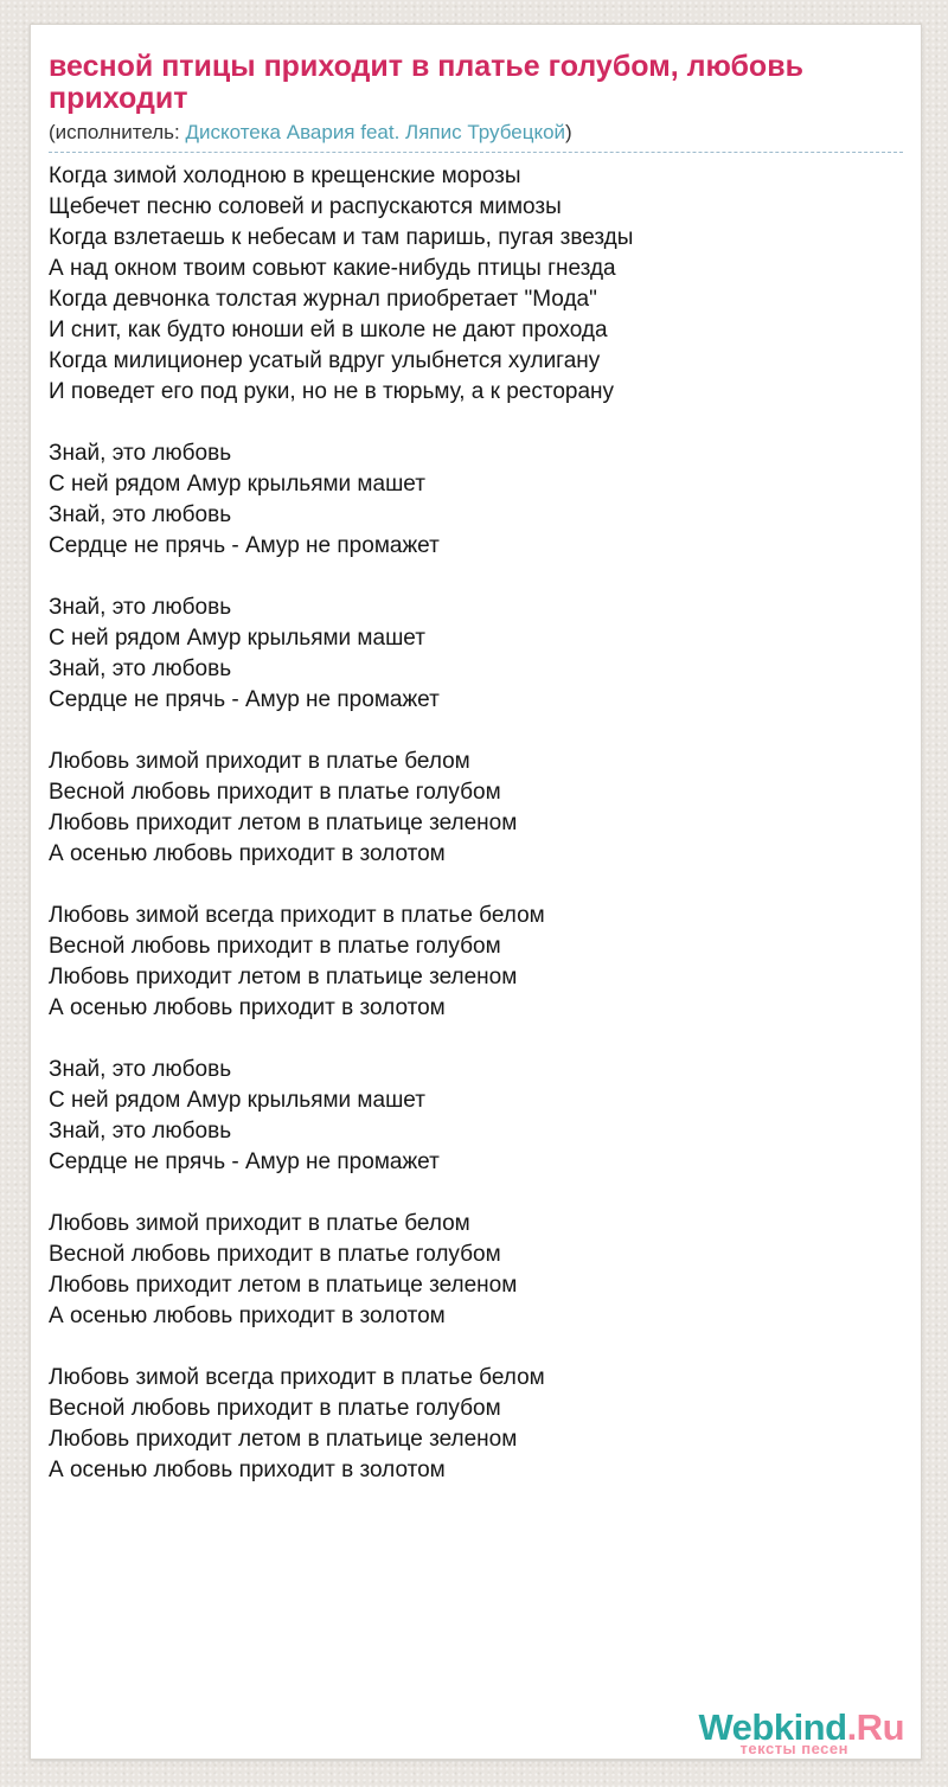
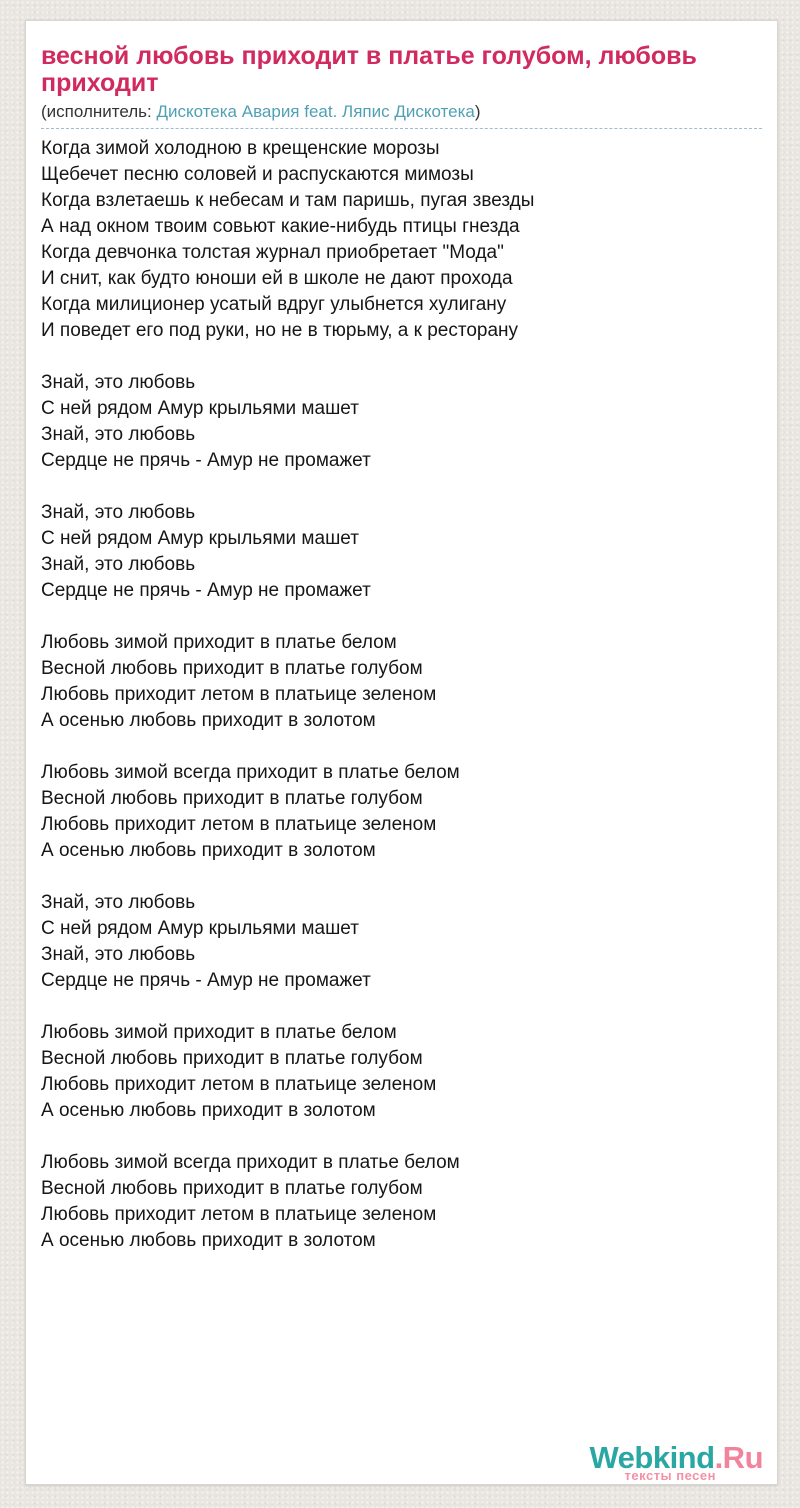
- весной птицы приходит в платье голубом, любовь приходит
+ весной любовь приходит в платье голубом, любовь приходит
- (исполнитель: Дискотека Авария feat. Ляпис Трубецкой)
+ (исполнитель: Дискотека Авария feat. Ляпис Дискотека)
  Когда зимой холодною в крещенские морозы
  Щебечет песню соловей и распускаются мимозы
  Когда взлетаешь к небесам и там паришь, пугая звезды
  А над окном твоим совьют какие-нибудь птицы гнезда
  Когда девчонка толстая журнал приобретает "Мода"
  И снит, как будто юноши ей в школе не дают прохода
  Когда милиционер усатый вдруг улыбнется хулигану
  И поведет его под руки, но не в тюрьму, а к ресторану
  Знай, это любовь
  С ней рядом Амур крыльями машет
  Знай, это любовь
  Сердце не прячь - Амур не промажет
  Знай, это любовь
  С ней рядом Амур крыльями машет
  Знай, это любовь
  Сердце не прячь - Амур не промажет
  Любовь зимой приходит в платье белом
  Весной любовь приходит в платье голубом
  Любовь приходит летом в платьице зеленом
  А осенью любовь приходит в золотом
  Любовь зимой всегда приходит в платье белом
  Весной любовь приходит в платье голубом
  Любовь приходит летом в платьице зеленом
  А осенью любовь приходит в золотом
  Знай, это любовь
  С ней рядом Амур крыльями машет
  Знай, это любовь
  Сердце не прячь - Амур не промажет
  Любовь зимой приходит в платье белом
  Весной любовь приходит в платье голубом
  Любовь приходит летом в платьице зеленом
  А осенью любовь приходит в золотом
  Любовь зимой всегда приходит в платье белом
  Весной любовь приходит в платье голубом
  Любовь приходит летом в платьице зеленом
  А осенью любовь приходит в золотом
  Webkind.Ru
  тексты песен
